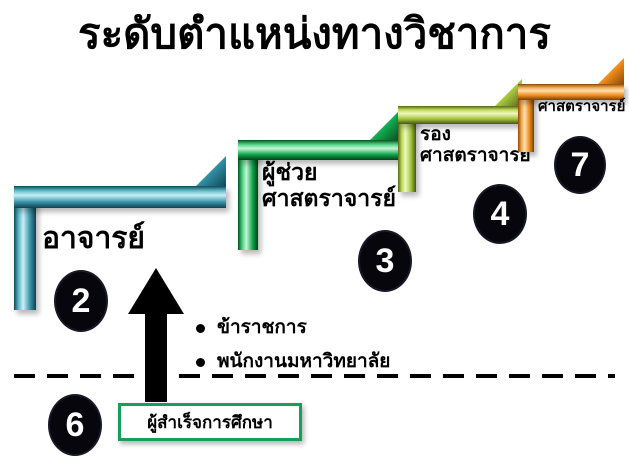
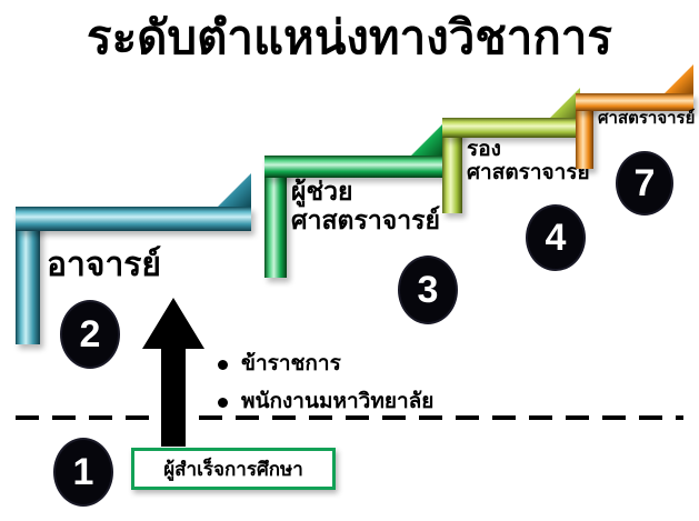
  ระดับตำแหน่งทางวิชาการ
  อาจารย์
  2
  ผู้ช่วย
  ศาสตราจารย์
  3
  รอง
  ศาสตราจารย์
  4
  ศาสตราจารย์
  7
  ข้าราชการ
  พนักงานมหาวิทยาลัย
- 6
+ 1
  ผู้สำเร็จการศึกษา
